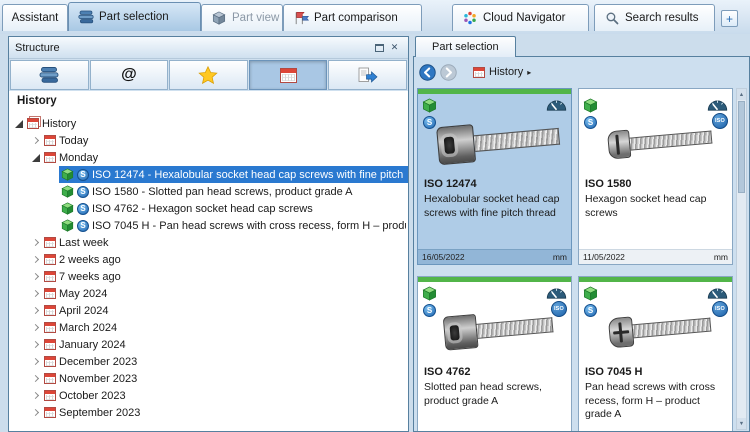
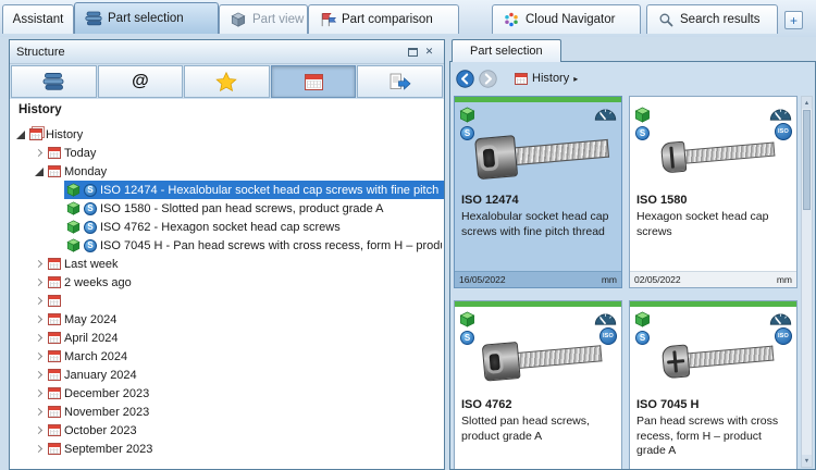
  Assistant
  Part selection
  Part view
  Part comparison
  Cloud Navigator
  Search results
  +
  Structure
  ✕
  @
  History
  History
  Today
  Monday
  S
  ISO 12474 - Hexalobular socket head cap screws with fine pitch
  S
  ISO 1580 - Slotted pan head screws, product grade A
  S
  ISO 4762 - Hexagon socket head cap screws
  S
  ISO 7045 H - Pan head screws with cross recess, form H – prod
  Last week
  2 weeks ago
- 7 weeks ago
  May 2024
  April 2024
  March 2024
  January 2024
  December 2023
  November 2023
  October 2023
  September 2023
  Part selection
  History
  ▸
  S
  ISO 12474
  Hexalobular socket head cap screws with fine pitch thread
  16/05/2022
  mm
  S
  ISO 1580
  Hexagon socket head cap screws
- 11/05/2022
+ 02/05/2022
  mm
  S
  ISO 4762
  Slotted pan head screws, product grade A
  S
  ISO 7045 H
  Pan head screws with cross recess, form H – product grade A
